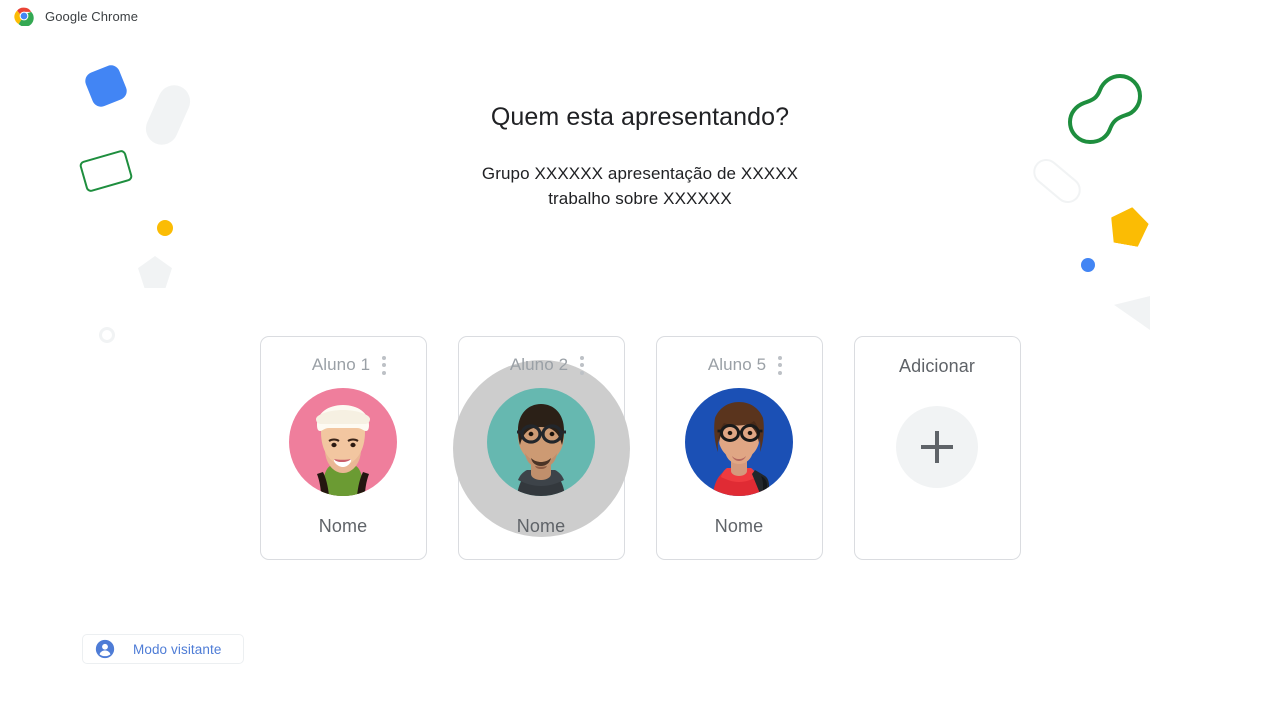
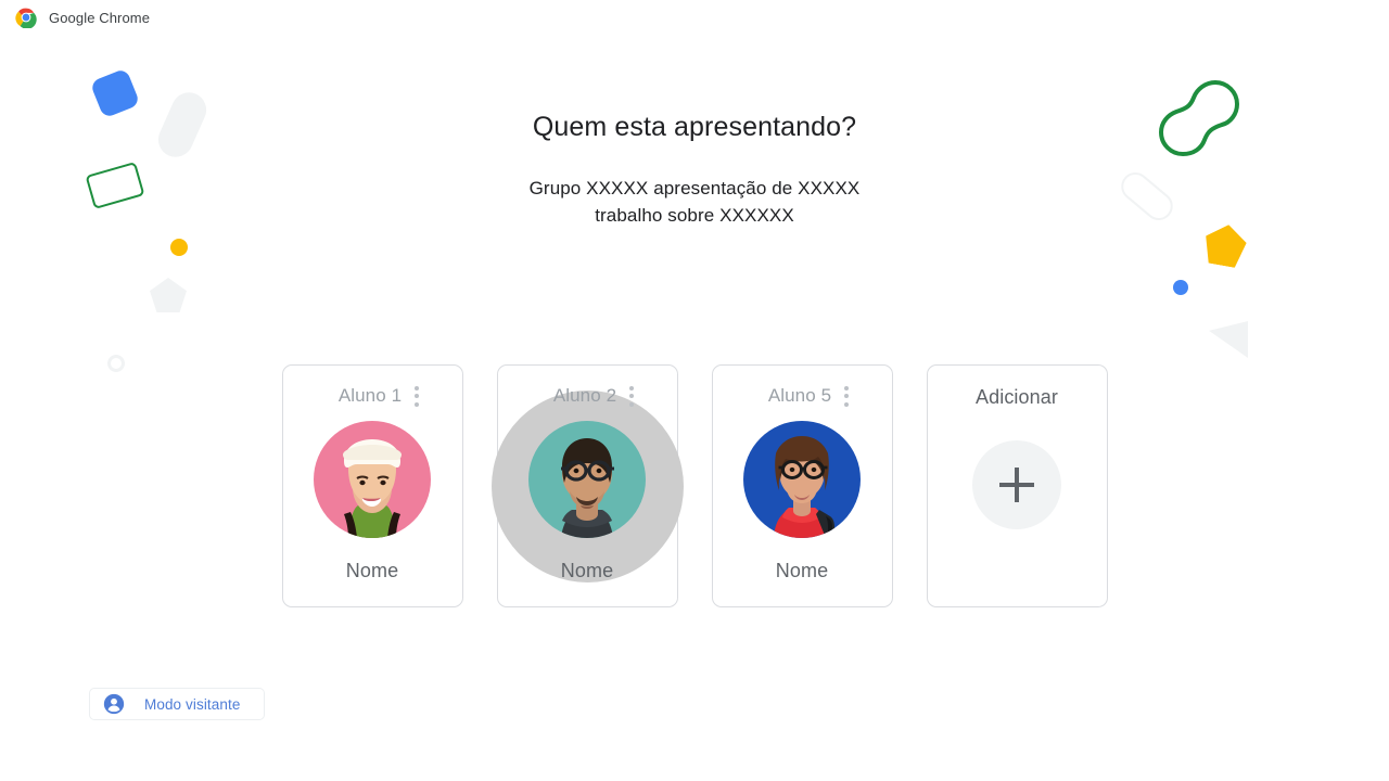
  Google Chrome
  Quem esta apresentando?
- Grupo XXXXXX apresentação de XXXXX
+ Grupo XXXXX apresentação de XXXXX
  trabalho sobre XXXXXX
  Aluno 1
  Nome
  Aluno 2
  Nome
  Aluno 5
  Nome
  Adicionar
  Modo visitante
